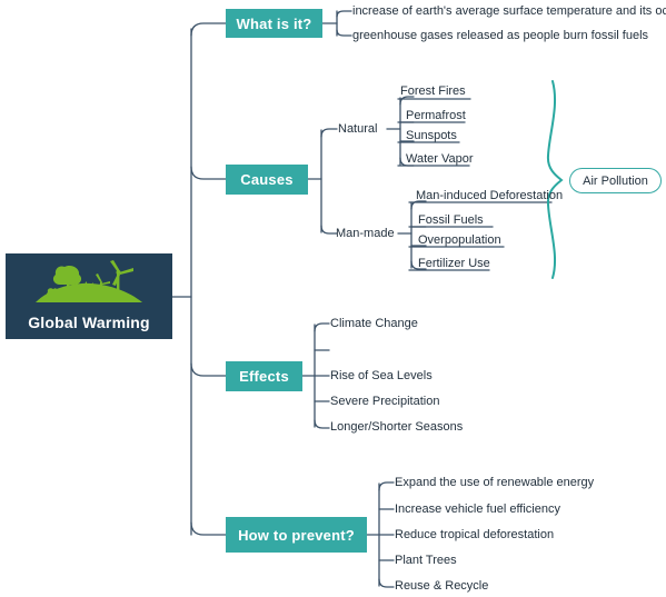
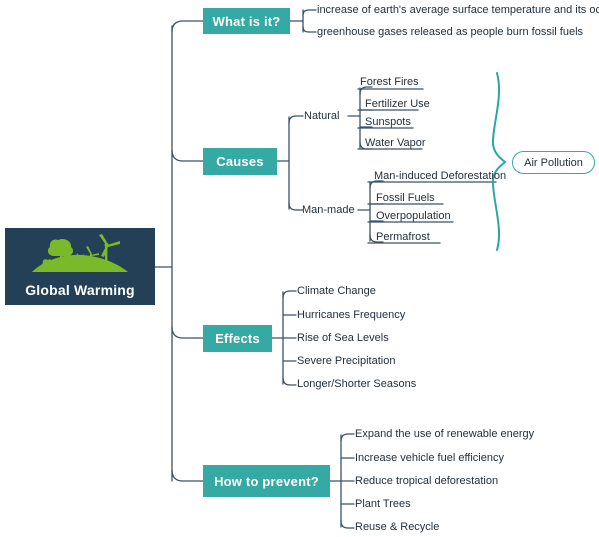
  Global Warming
  What is it?
  Causes
  Effects
  How to prevent?
  increase of earth's average surface temperature and its oc
  greenhouse gases released as people burn fossil fuels
  Natural
  Man-made
  Forest Fires
- Permafrost
+ Fertilizer Use
  Sunspots
  Water Vapor
  Man-induced Deforestation
  Fossil Fuels
  Overpopulation
- Fertilizer Use
+ Permafrost
  Air Pollution
  Climate Change
+ Hurricanes Frequency
  Rise of Sea Levels
  Severe Precipitation
  Longer/Shorter Seasons
  Expand the use of renewable energy
  Increase vehicle fuel efficiency
  Reduce tropical deforestation
  Plant Trees
  Reuse & Recycle
